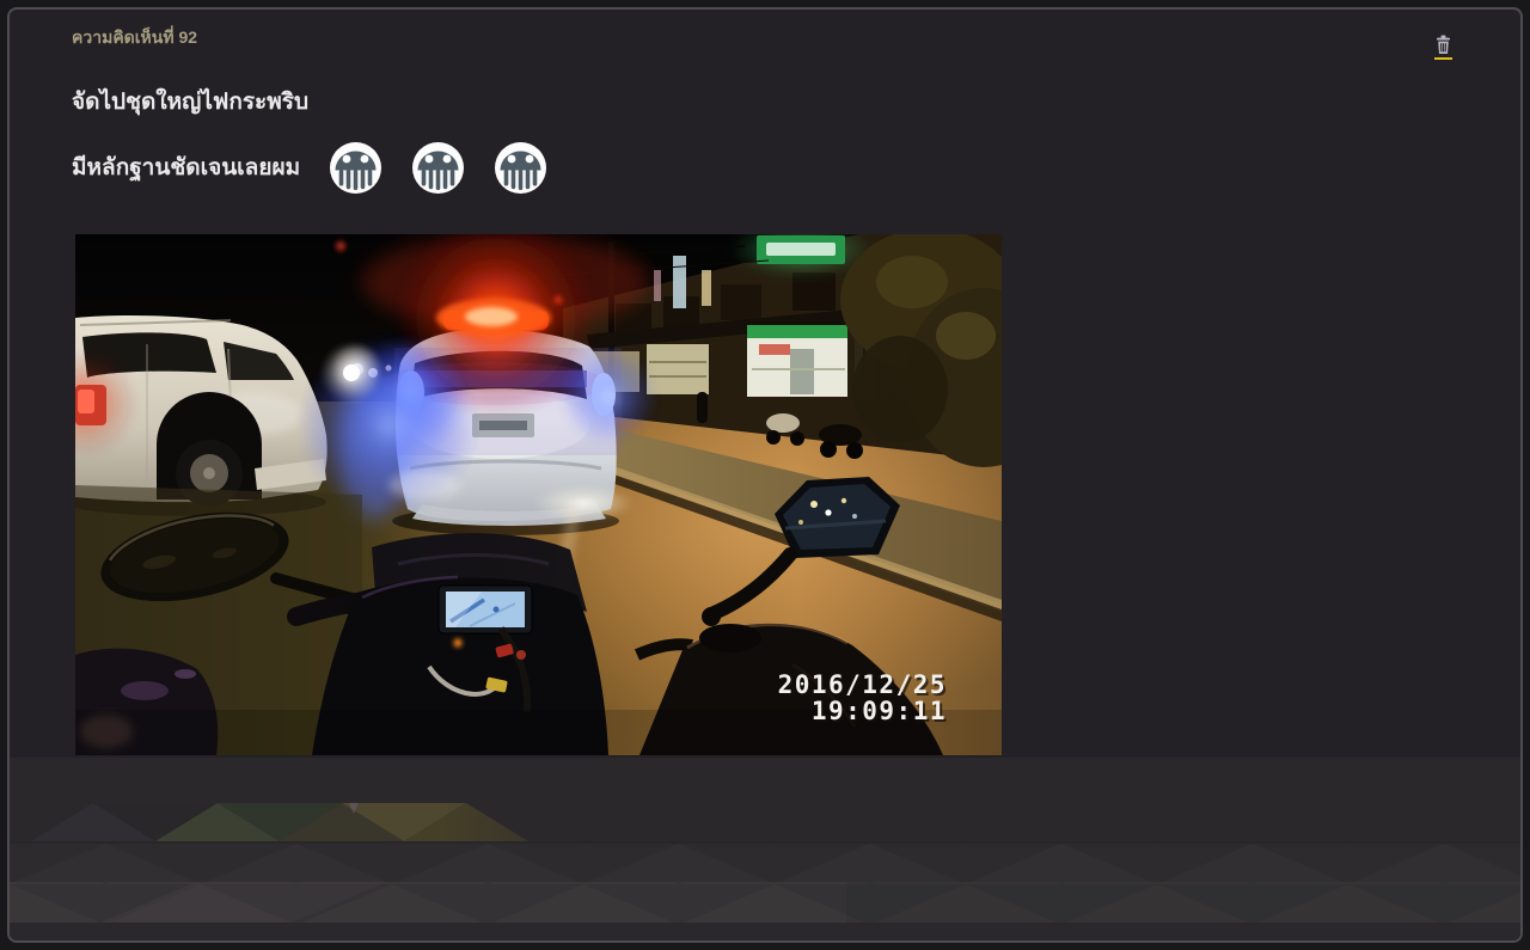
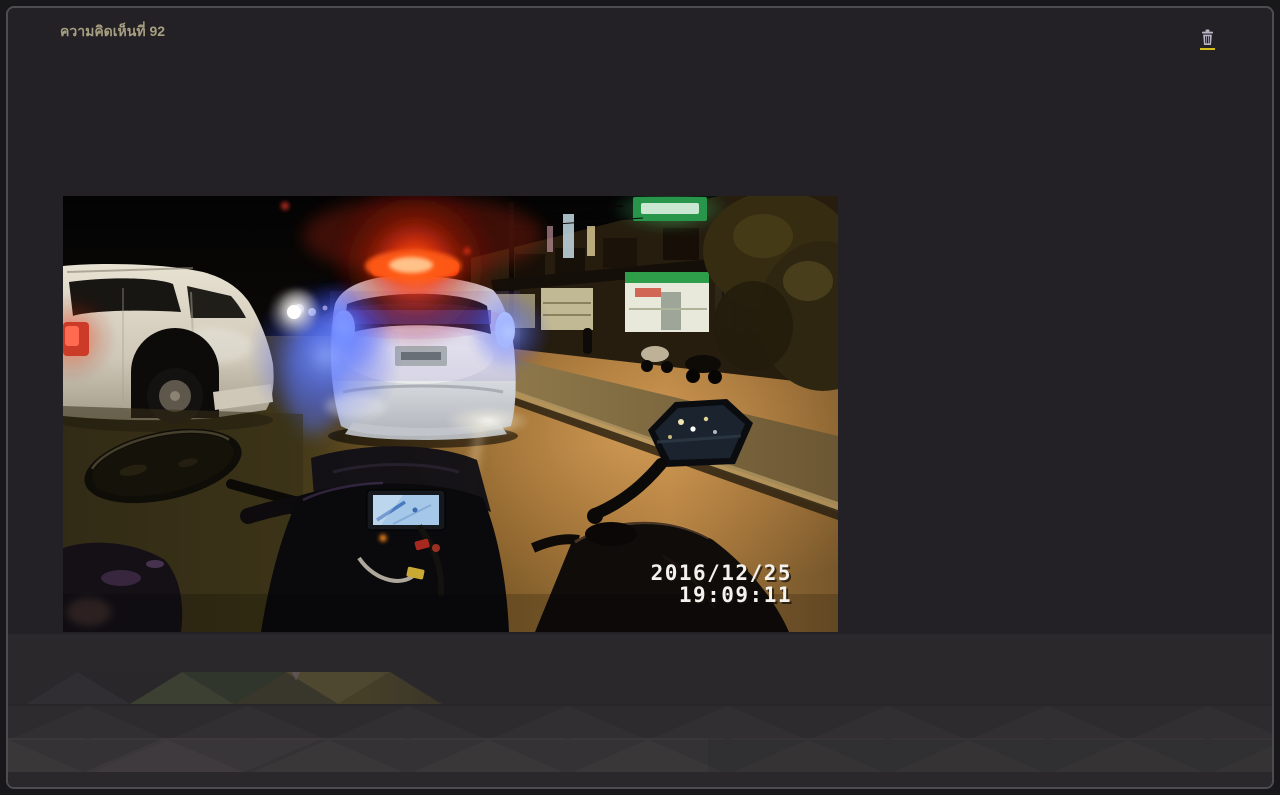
  ความคิดเห็นที่ 92
- จัดไปชุดใหญ่ไฟกระพริบ
- มีหลักฐานชัดเจนเลยผม
  2016/12/25
  19:09:11
